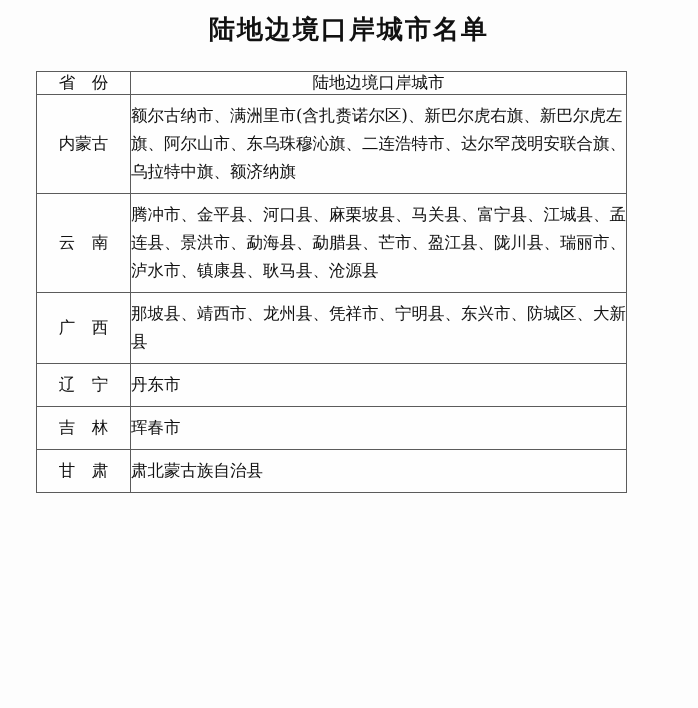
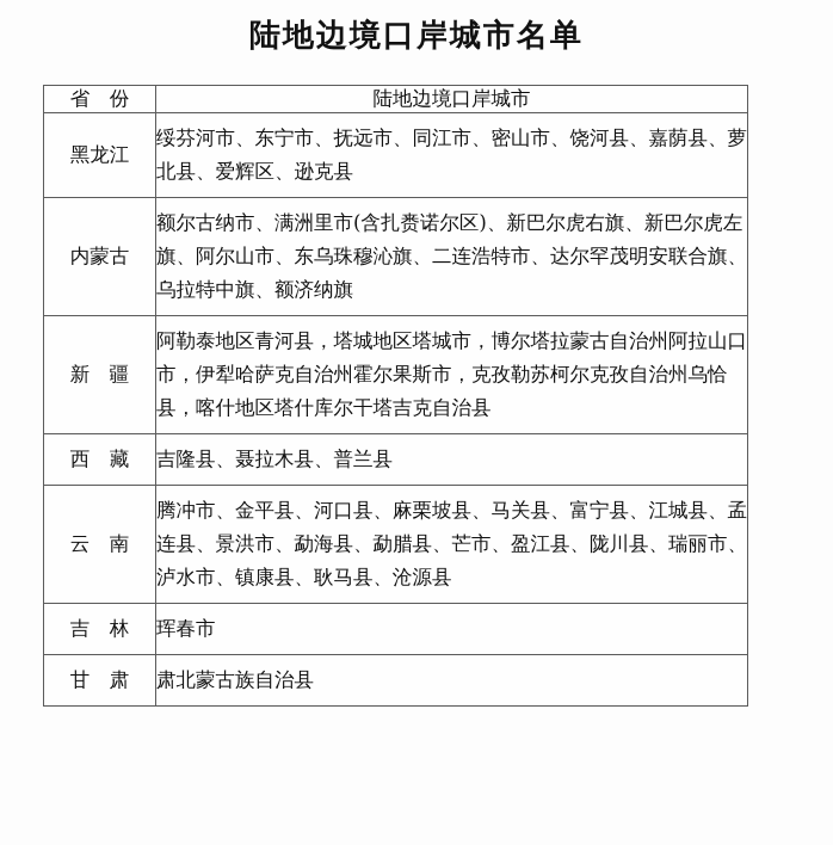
  陆地边境口岸城市名单
  省 份	陆地边境口岸城市
+ 黑龙江	绥芬河市、东宁市、抚远市、同江市、密山市、饶河县、嘉荫县、萝北县、爱辉区、逊克县
  内蒙古	额尔古纳市、满洲里市(含扎赉诺尔区)、新巴尔虎右旗、新巴尔虎左旗、阿尔山市、东乌珠穆沁旗、二连浩特市、达尔罕茂明安联合旗、乌拉特中旗、额济纳旗
+ 新 疆	阿勒泰地区青河县，塔城地区塔城市，博尔塔拉蒙古自治州阿拉山口市，伊犁哈萨克自治州霍尔果斯市，克孜勒苏柯尔克孜自治州乌恰县，喀什地区塔什库尔干塔吉克自治县
+ 西 藏	吉隆县、聂拉木县、普兰县
  云 南	腾冲市、金平县、河口县、麻栗坡县、马关县、富宁县、江城县、孟连县、景洪市、勐海县、勐腊县、芒市、盈江县、陇川县、瑞丽市、泸水市、镇康县、耿马县、沧源县
- 广 西	那坡县、靖西市、龙州县、凭祥市、宁明县、东兴市、防城区、大新县
- 辽 宁	丹东市
  吉 林	珲春市
  甘 肃	肃北蒙古族自治县
